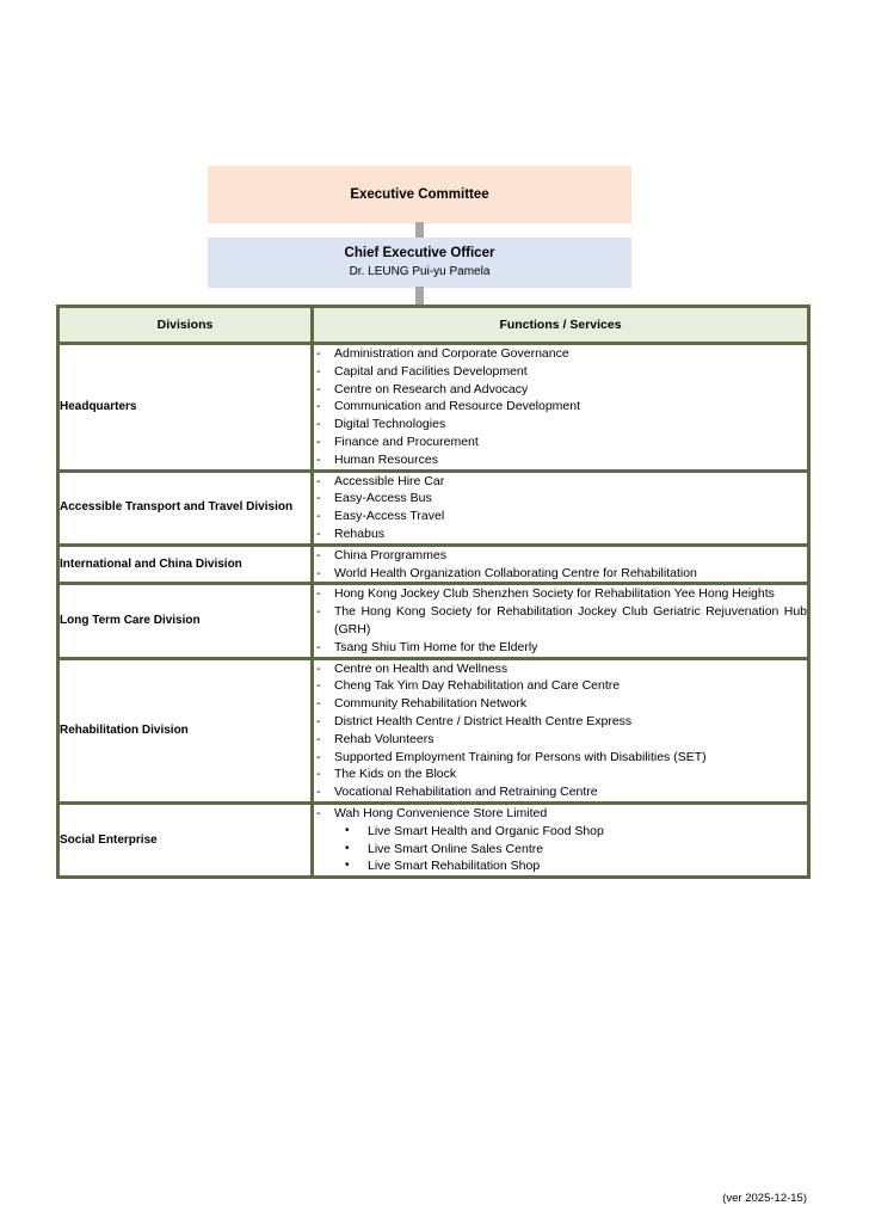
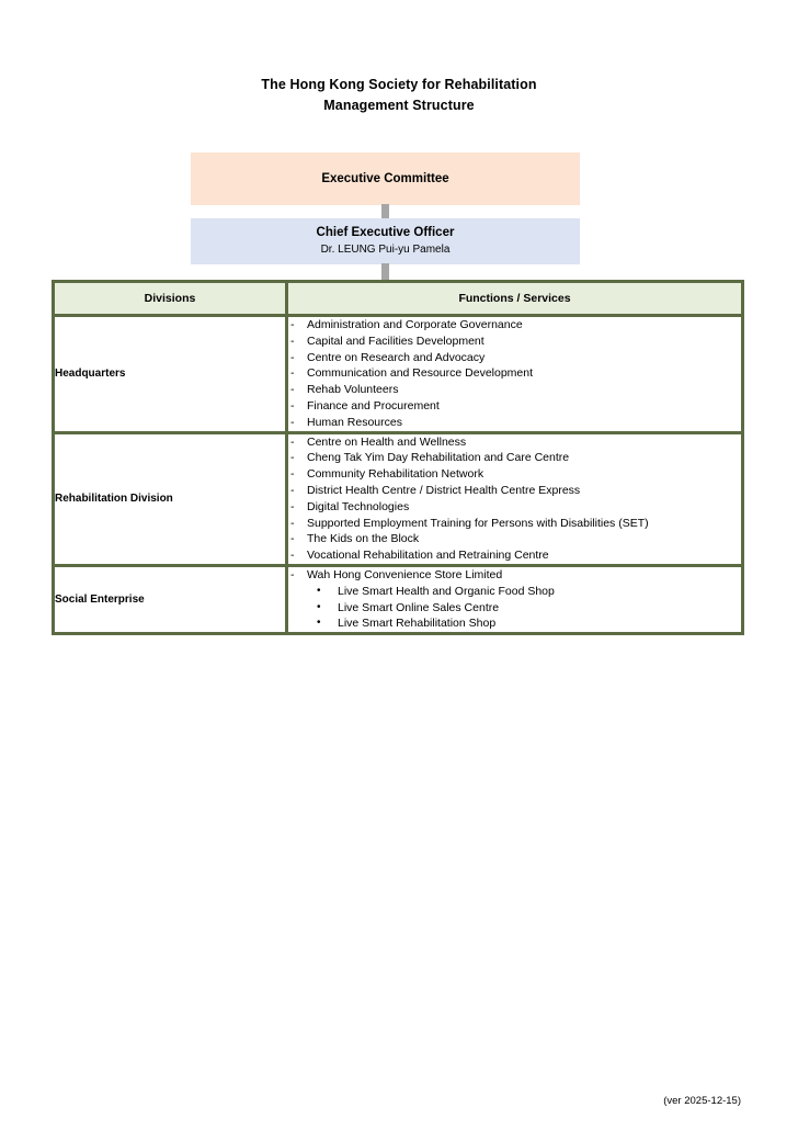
+ The Hong Kong Society for Rehabilitation
+ Management Structure
  Executive Committee
  Chief Executive Officer
  Dr. LEUNG Pui-yu Pamela
  Divisions	Functions / Services
- Headquarters	Administration and Corporate Governance Capital and Facilities Development Centre on Research and Advocacy Communication and Resource Development Digital Technologies Finance and Procurement Human Resources
+ Headquarters	Administration and Corporate Governance Capital and Facilities Development Centre on Research and Advocacy Communication and Resource Development Rehab Volunteers Finance and Procurement Human Resources
- Accessible Transport and Travel Division	Accessible Hire Car Easy-Access Bus Easy-Access Travel Rehabus
- International and China Division	China Prorgrammes World Health Organization Collaborating Centre for Rehabilitation
- Long Term Care Division	Hong Kong Jockey Club Shenzhen Society for Rehabilitation Yee Hong Heights The Hong Kong Society for Rehabilitation Jockey Club Geriatric Rejuvenation Hub (GRH) Tsang Shiu Tim Home for the Elderly
- Rehabilitation Division	Centre on Health and Wellness Cheng Tak Yim Day Rehabilitation and Care Centre Community Rehabilitation Network District Health Centre / District Health Centre Express Rehab Volunteers Supported Employment Training for Persons with Disabilities (SET) The Kids on the Block Vocational Rehabilitation and Retraining Centre
+ Rehabilitation Division	Centre on Health and Wellness Cheng Tak Yim Day Rehabilitation and Care Centre Community Rehabilitation Network District Health Centre / District Health Centre Express Digital Technologies Supported Employment Training for Persons with Disabilities (SET) The Kids on the Block Vocational Rehabilitation and Retraining Centre
  Social Enterprise	Wah Hong Convenience Store Limited Live Smart Health and Organic Food Shop Live Smart Online Sales Centre Live Smart Rehabilitation Shop
  (ver 2025-12-15)
